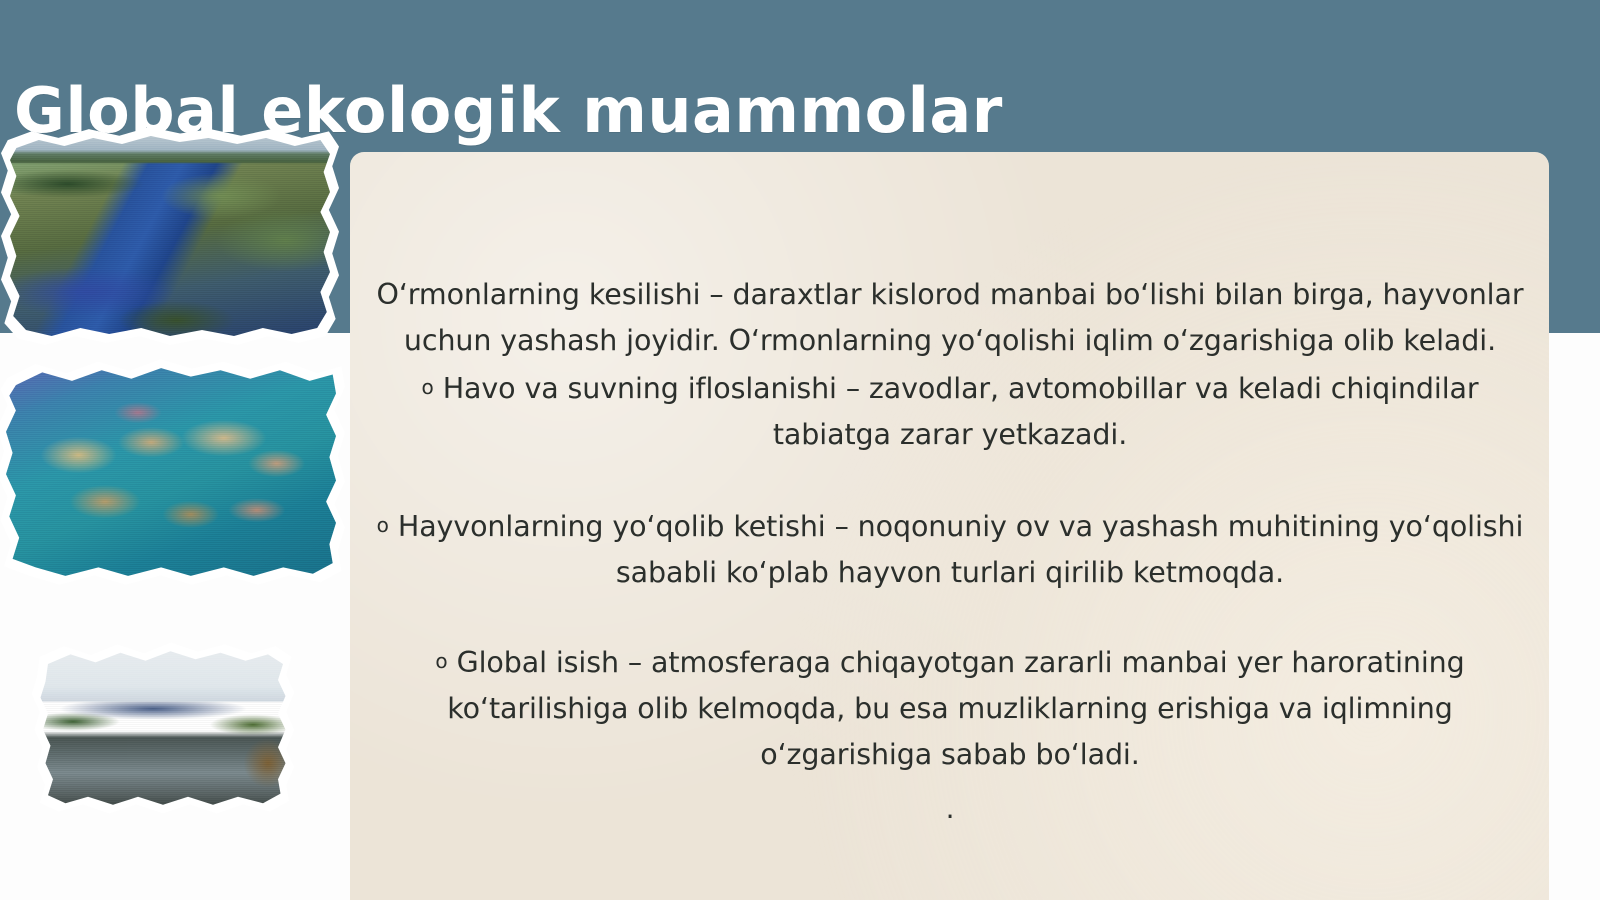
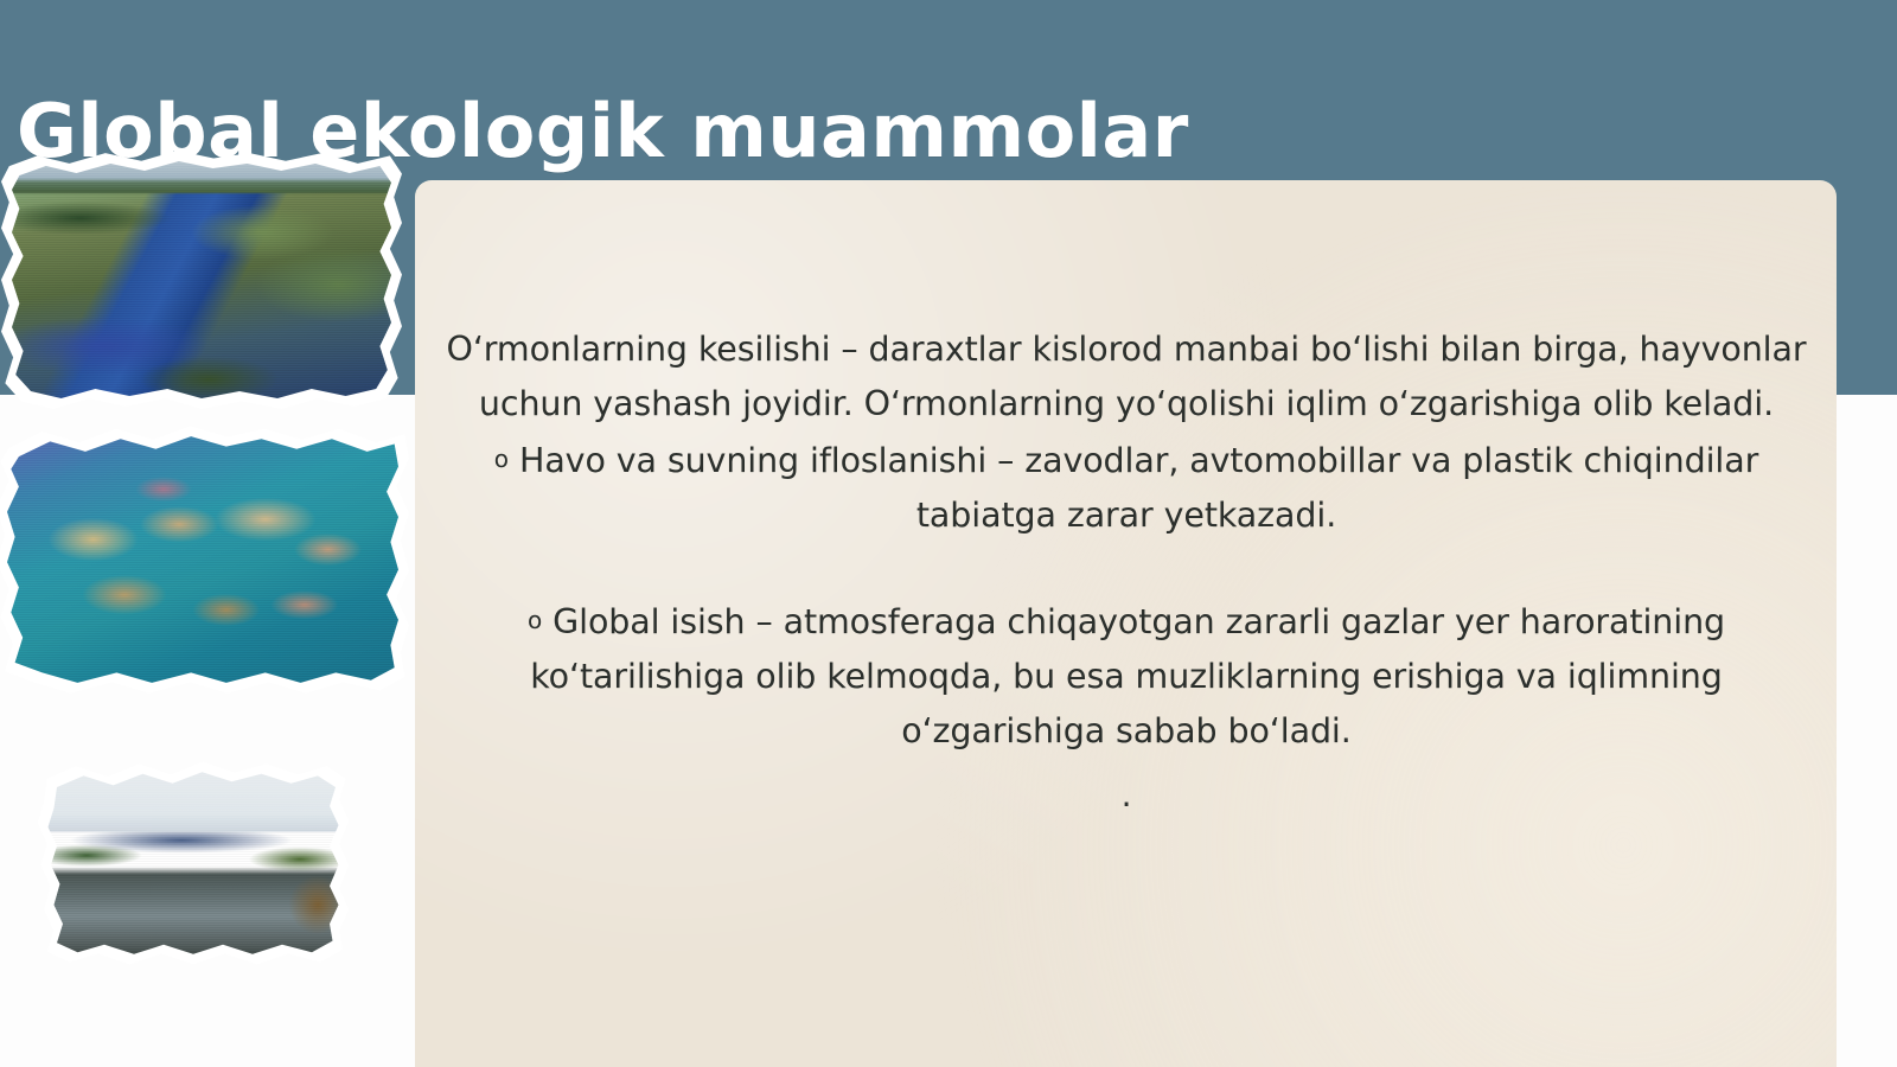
  Global ekologik muammolar
  O‘rmonlarning kesilishi – daraxtlar kislorod manbai bo‘lishi bilan birga, hayvonlar uchun yashash joyidir. O‘rmonlarning yo‘qolishi iqlim o‘zgarishiga olib keladi.
- o Havo va suvning ifloslanishi – zavodlar, avtomobillar va keladi chiqindilar tabiatga zarar yetkazadi.
+ o Havo va suvning ifloslanishi – zavodlar, avtomobillar va plastik chiqindilar tabiatga zarar yetkazadi.
- o Hayvonlarning yo‘qolib ketishi – noqonuniy ov va yashash muhitining yo‘qolishi sababli ko‘plab hayvon turlari qirilib ketmoqda.
- o Global isish – atmosferaga chiqayotgan zararli manbai yer haroratining ko‘tarilishiga olib kelmoqda, bu esa muzliklarning erishiga va iqlimning o‘zgarishiga sabab bo‘ladi.
+ o Global isish – atmosferaga chiqayotgan zararli gazlar yer haroratining ko‘tarilishiga olib kelmoqda, bu esa muzliklarning erishiga va iqlimning o‘zgarishiga sabab bo‘ladi.
  .
